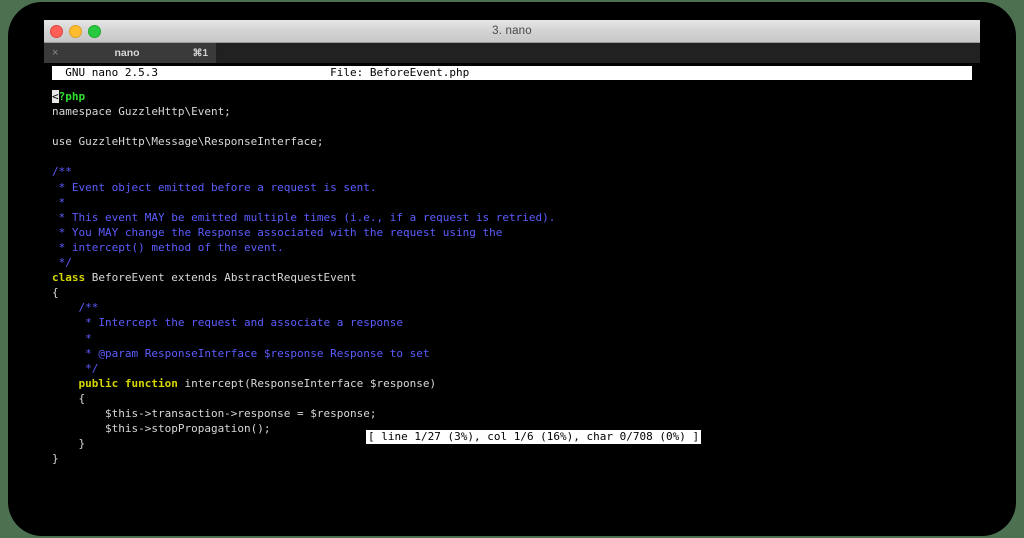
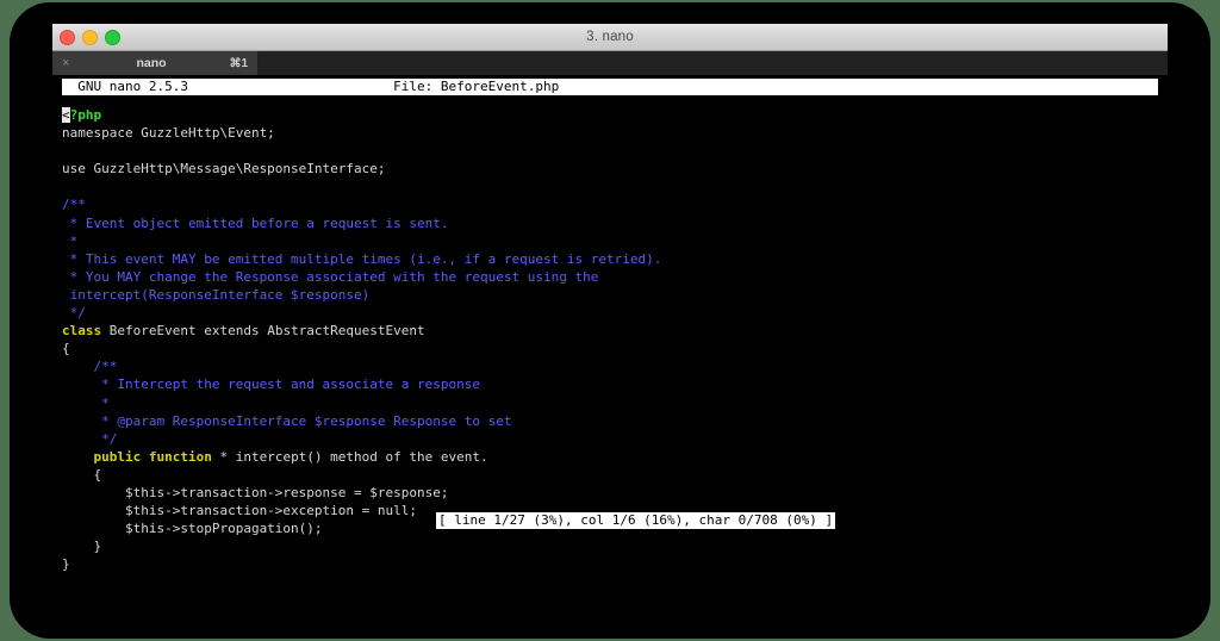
  3. nano
  ×
  nano
  ⌘1
  GNU nano 2.5.3 File: BeforeEvent.php
  <?php
  namespace GuzzleHttp\Event;
  use GuzzleHttp\Message\ResponseInterface;
  /**
  * Event object emitted before a request is sent.
  *
  * This event MAY be emitted multiple times (i.e., if a request is retried).
  * You MAY change the Response associated with the request using the
- * intercept() method of the event.
+ intercept(ResponseInterface $response)
  */
  class BeforeEvent extends AbstractRequestEvent
  {
  /**
  * Intercept the request and associate a response
  *
  * @param ResponseInterface $response Response to set
  */
- public function intercept(ResponseInterface $response)
+ public function * intercept() method of the event.
  {
  $this->transaction->response = $response;
+ $this->transaction->exception = null;
  $this->stopPropagation();
  }
  }
  [ line 1/27 (3%), col 1/6 (16%), char 0/708 (0%) ]
